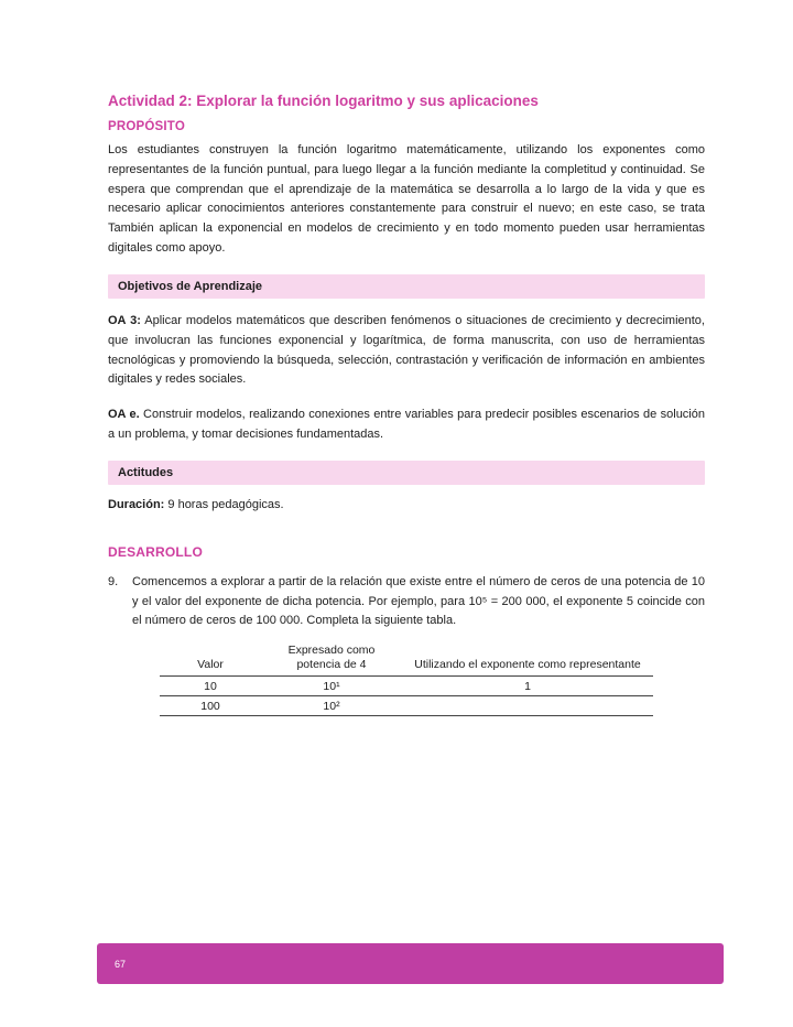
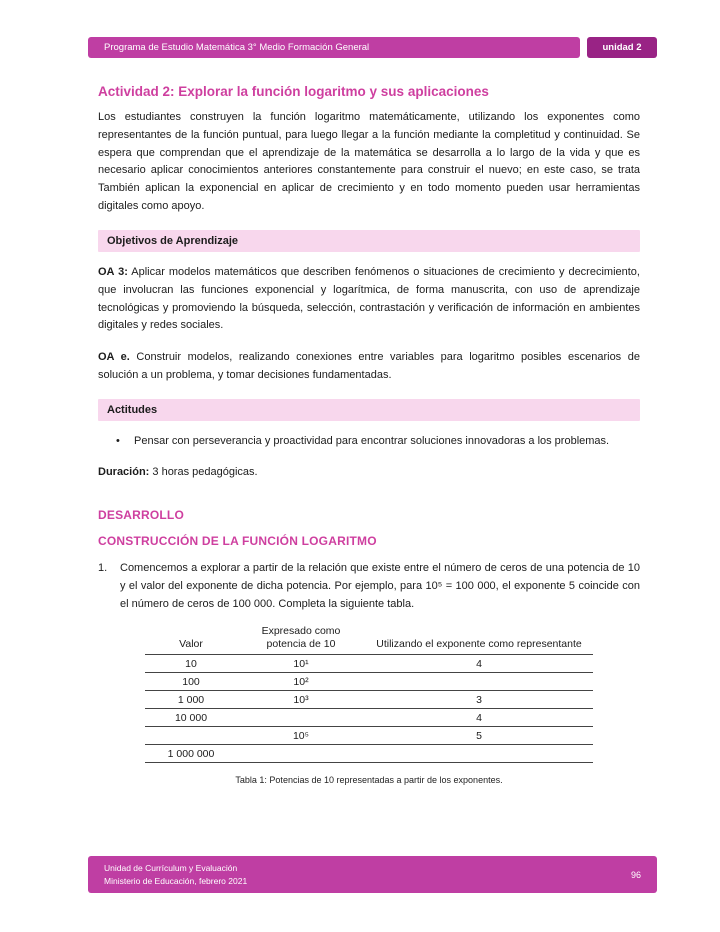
+ Programa de Estudio Matemática 3° Medio Formación General
+ unidad 2
  Actividad 2: Explorar la función logaritmo y sus aplicaciones
- PROPÓSITO
- Los estudiantes construyen la función logaritmo matemáticamente, utilizando los exponentes como representantes de la función puntual, para luego llegar a la función mediante la completitud y continuidad. Se espera que comprendan que el aprendizaje de la matemática se desarrolla a lo largo de la vida y que es necesario aplicar conocimientos anteriores constantemente para construir el nuevo; en este caso, se trata También aplican la exponencial en modelos de crecimiento y en todo momento pueden usar herramientas digitales como apoyo.
+ Los estudiantes construyen la función logaritmo matemáticamente, utilizando los exponentes como representantes de la función puntual, para luego llegar a la función mediante la completitud y continuidad. Se espera que comprendan que el aprendizaje de la matemática se desarrolla a lo largo de la vida y que es necesario aplicar conocimientos anteriores constantemente para construir el nuevo; en este caso, se trata También aplican la exponencial en aplicar de crecimiento y en todo momento pueden usar herramientas digitales como apoyo.
  Objetivos de Aprendizaje
- OA 3: Aplicar modelos matemáticos que describen fenómenos o situaciones de crecimiento y decrecimiento, que involucran las funciones exponencial y logarítmica, de forma manuscrita, con uso de herramientas tecnológicas y promoviendo la búsqueda, selección, contrastación y verificación de información en ambientes digitales y redes sociales.
+ OA 3: Aplicar modelos matemáticos que describen fenómenos o situaciones de crecimiento y decrecimiento, que involucran las funciones exponencial y logarítmica, de forma manuscrita, con uso de aprendizaje tecnológicas y promoviendo la búsqueda, selección, contrastación y verificación de información en ambientes digitales y redes sociales.
- OA e. Construir modelos, realizando conexiones entre variables para predecir posibles escenarios de solución a un problema, y tomar decisiones fundamentadas.
+ OA e. Construir modelos, realizando conexiones entre variables para logaritmo posibles escenarios de solución a un problema, y tomar decisiones fundamentadas.
  Actitudes
+ Pensar con perseverancia y proactividad para encontrar soluciones innovadoras a los problemas.
- Duración: 9 horas pedagógicas.
+ Duración: 3 horas pedagógicas.
  DESARROLLO
+ CONSTRUCCIÓN DE LA FUNCIÓN LOGARITMO
- 9.
+ 1.
- Comencemos a explorar a partir de la relación que existe entre el número de ceros de una potencia de 10 y el valor del exponente de dicha potencia. Por ejemplo, para 10⁵ = 200 000, el exponente 5 coincide con el número de ceros de 100 000. Completa la siguiente tabla.
+ Comencemos a explorar a partir de la relación que existe entre el número de ceros de una potencia de 10 y el valor del exponente de dicha potencia. Por ejemplo, para 10⁵ = 100 000, el exponente 5 coincide con el número de ceros de 100 000. Completa la siguiente tabla.
- Valor	Expresado como potencia de 4	Utilizando el exponente como representante
+ Valor	Expresado como potencia de 10	Utilizando el exponente como representante
- 10	10¹	1
+ 10	10¹	4
  100	10²
+ 1 000	10³	3
+ 10 000		4
+ 	10⁵	5
+ 1 000 000
+ Tabla 1: Potencias de 10 representadas a partir de los exponentes.
+ Unidad de Currículum y Evaluación
+ Ministerio de Educación, febrero 2021
- 67
+ 96
